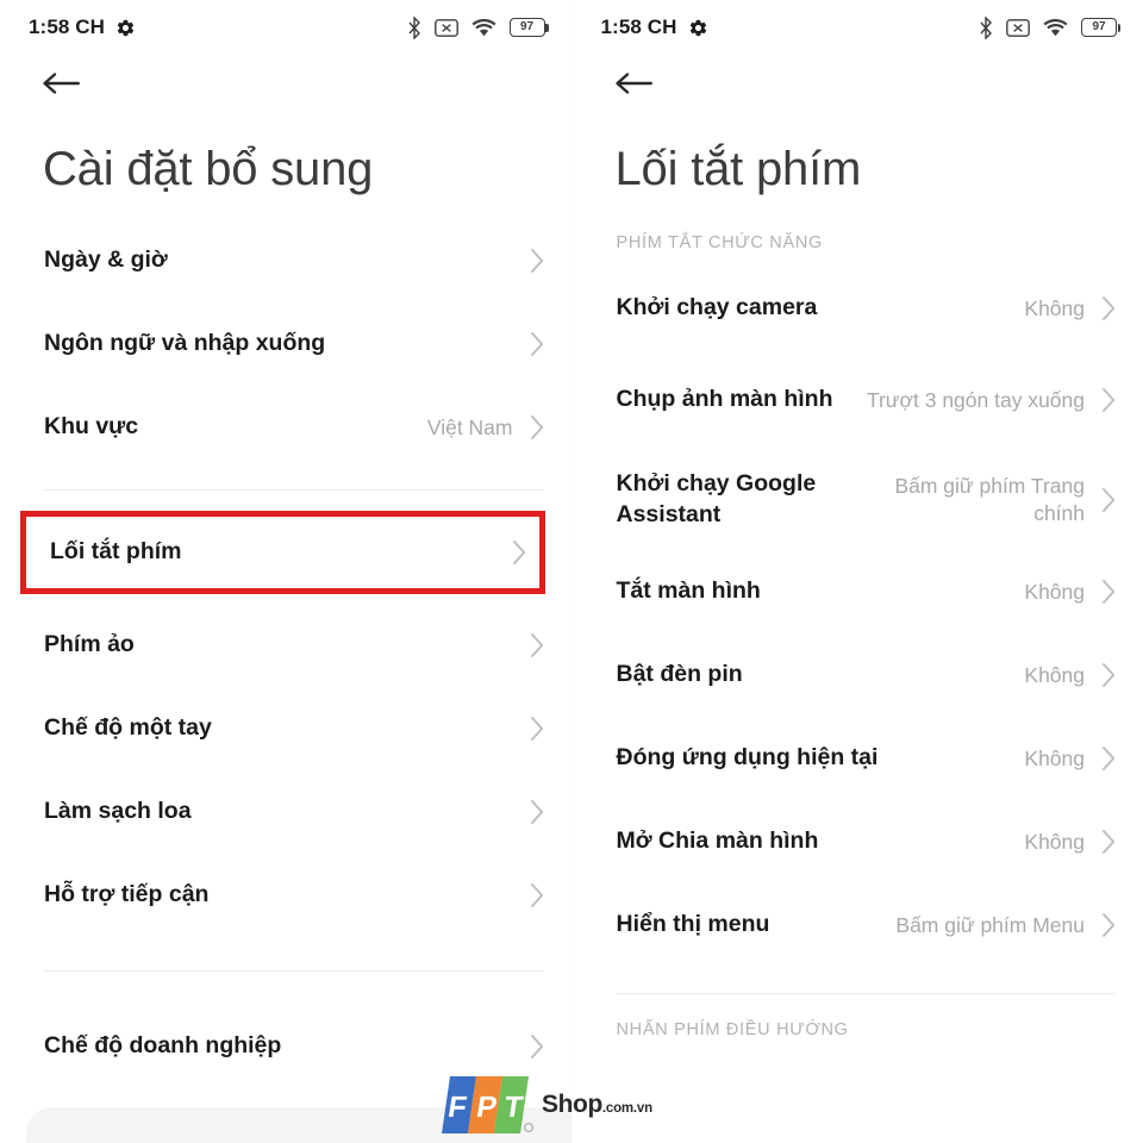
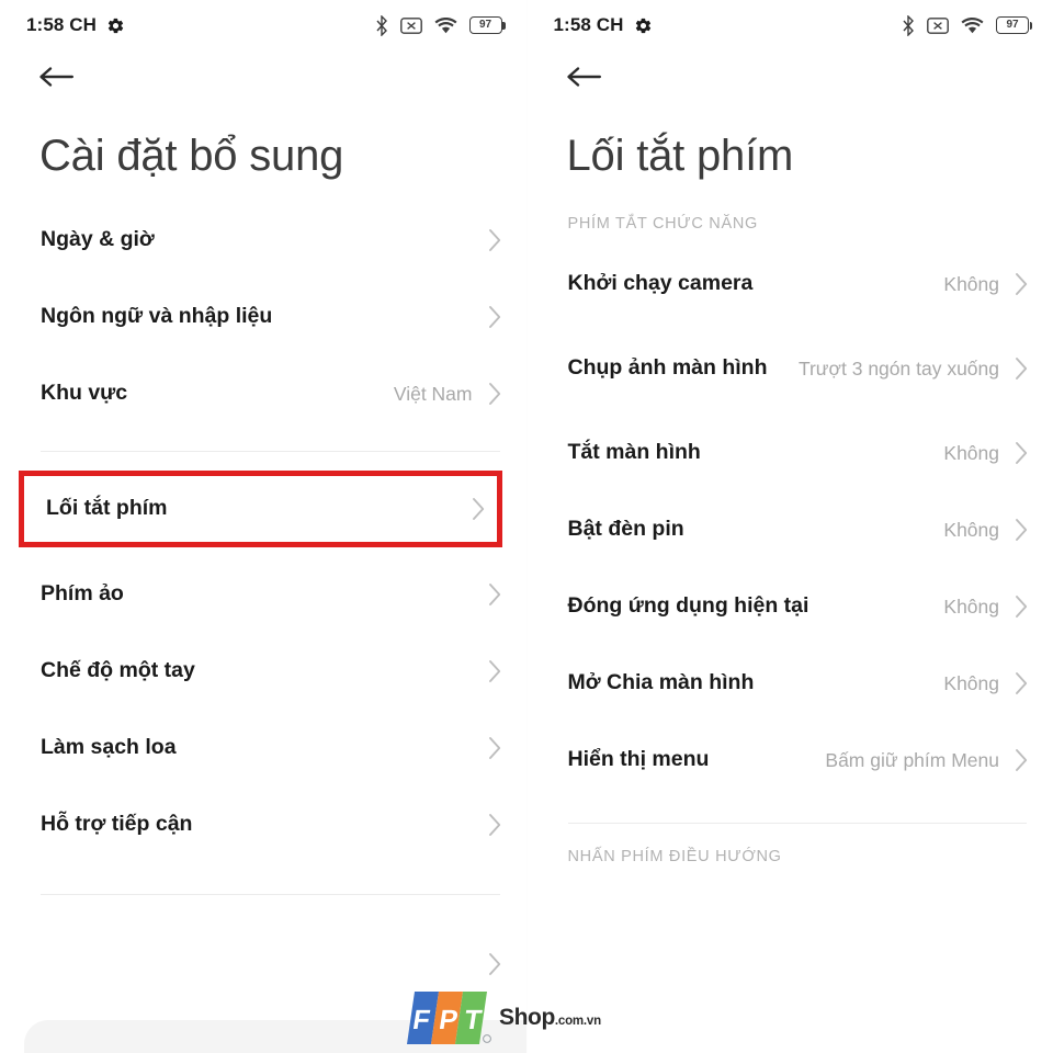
  1:58 CH
  97
  Cài đặt bổ sung
  Ngày & giờ
- Ngôn ngữ và nhập xuống
+ Ngôn ngữ và nhập liệu
  Khu vực
  Việt Nam
  Lối tắt phím
  Phím ảo
  Chế độ một tay
  Làm sạch loa
  Hỗ trợ tiếp cận
- Chế độ doanh nghiệp
  1:58 CH
  97
  Lối tắt phím
  PHÍM TẮT CHỨC NĂNG
  Khởi chạy camera
  Không
  Chụp ảnh màn hình
  Trượt 3 ngón tay xuống
- Khởi chạy Google Assistant
- Bấm giữ phím Trang chính
  Tắt màn hình
  Không
  Bật đèn pin
  Không
  Đóng ứng dụng hiện tại
  Không
  Mở Chia màn hình
  Không
  Hiển thị menu
  Bấm giữ phím Menu
  NHẤN PHÍM ĐIỀU HƯỚNG
  Shop
  .com.vn
